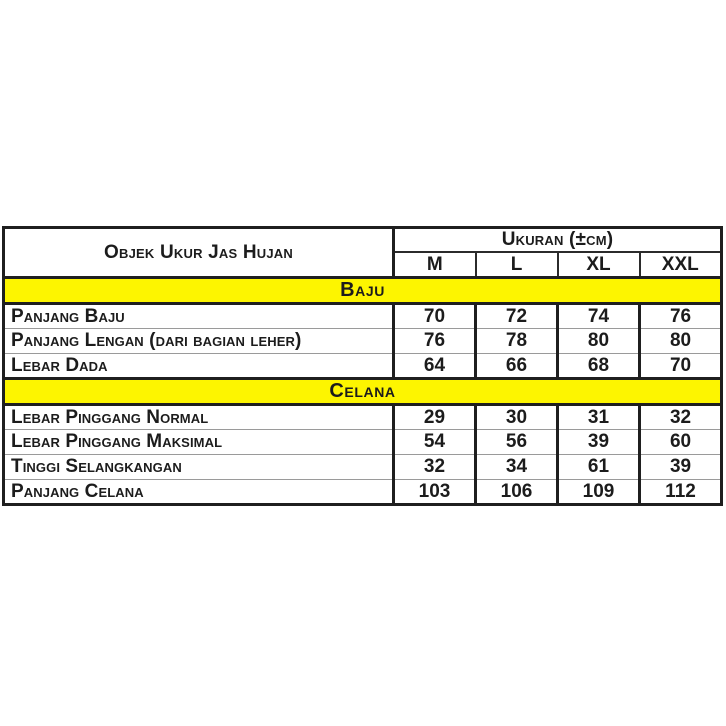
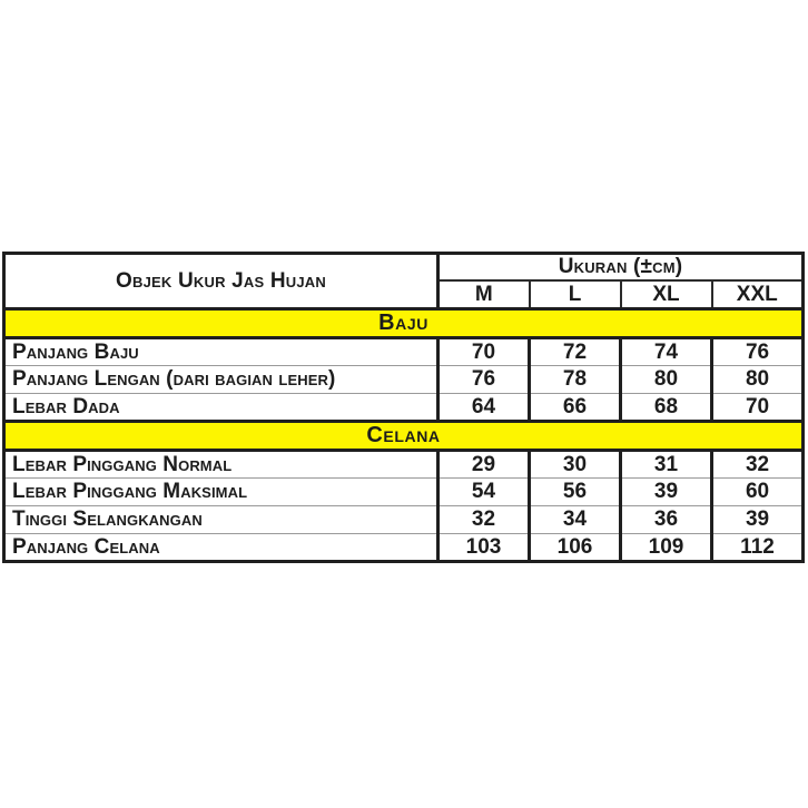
  Objek Ukur Jas Hujan	Ukuran (±cm)
  M	L	XL	XXL
  Baju
  Panjang Baju	70	72	74	76
  Panjang Lengan (dari bagian leher)	76	78	80	80
  Lebar Dada	64	66	68	70
  Celana
  Lebar Pinggang Normal	29	30	31	32
  Lebar Pinggang Maksimal	54	56	39	60
- Tinggi Selangkangan	32	34	61	39
+ Tinggi Selangkangan	32	34	36	39
  Panjang Celana	103	106	109	112
